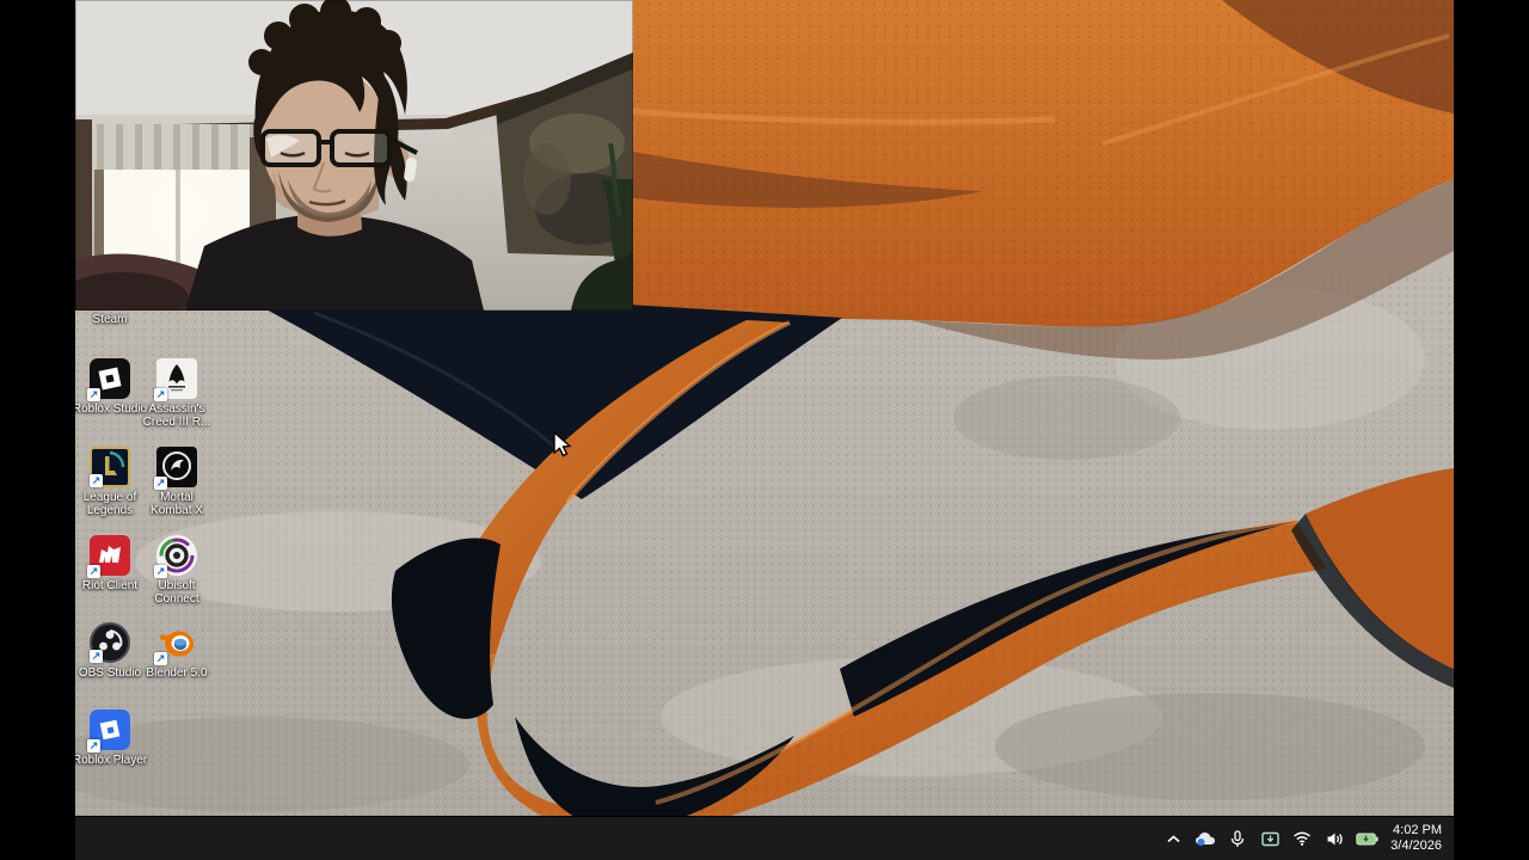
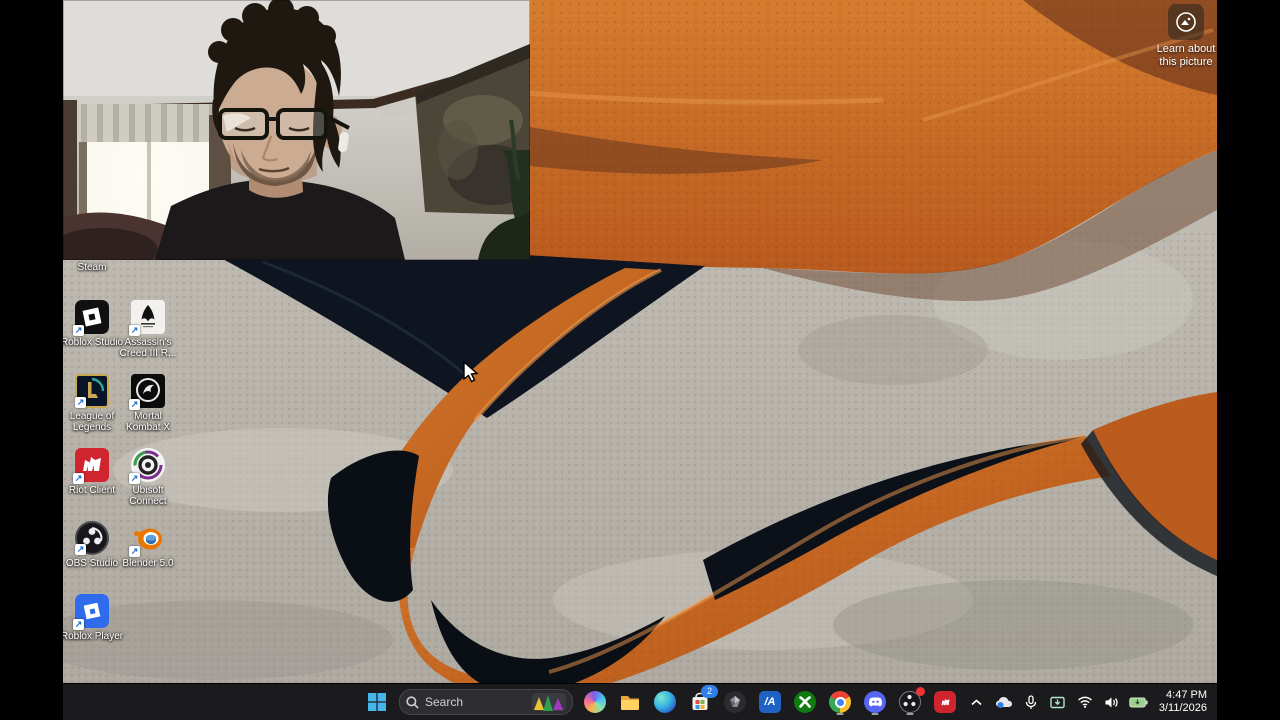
+ Learn about
+ this picture
  Steam
  ↗
  Roblox Studio
  ↗
  Assassin's Creed III R...
  ↗
  League of Legends
  ↗
  Mortal Kombat X
  ↗
  Riot Client
  ↗
  Ubisoft Connect
  ↗
  OBS Studio
  ↗
  Blender 5.0
  ↗
  Roblox Player
+ Search
+ 2
+ /A
- 4:02 PM
+ 4:47 PM
- 3/4/2026
+ 3/11/2026
